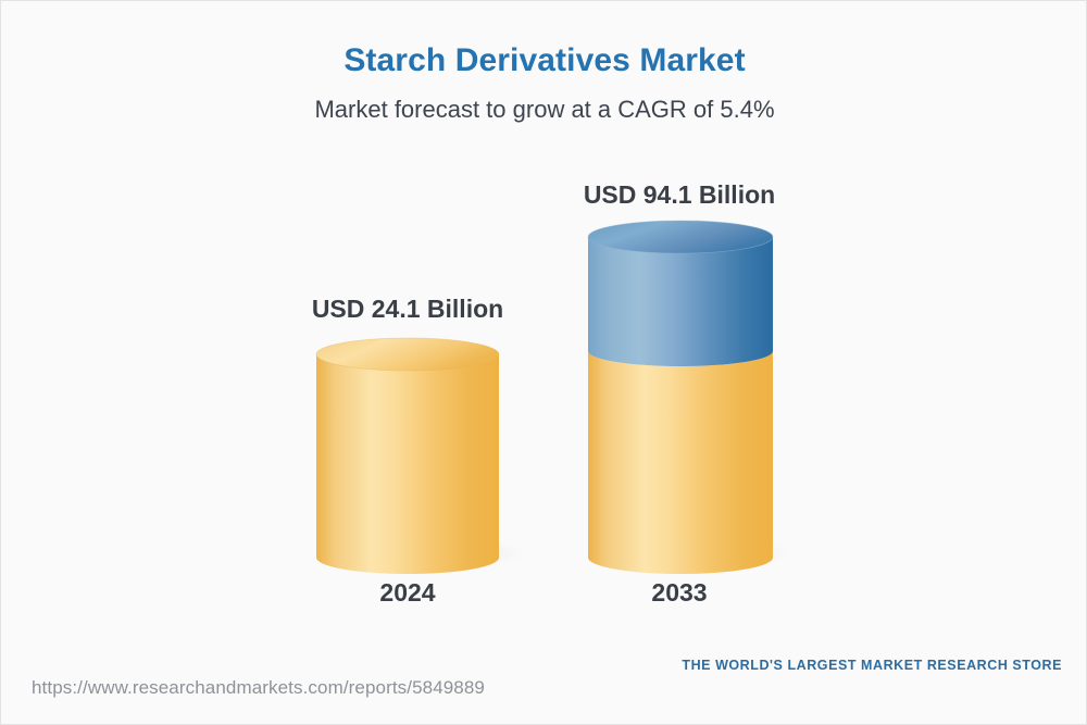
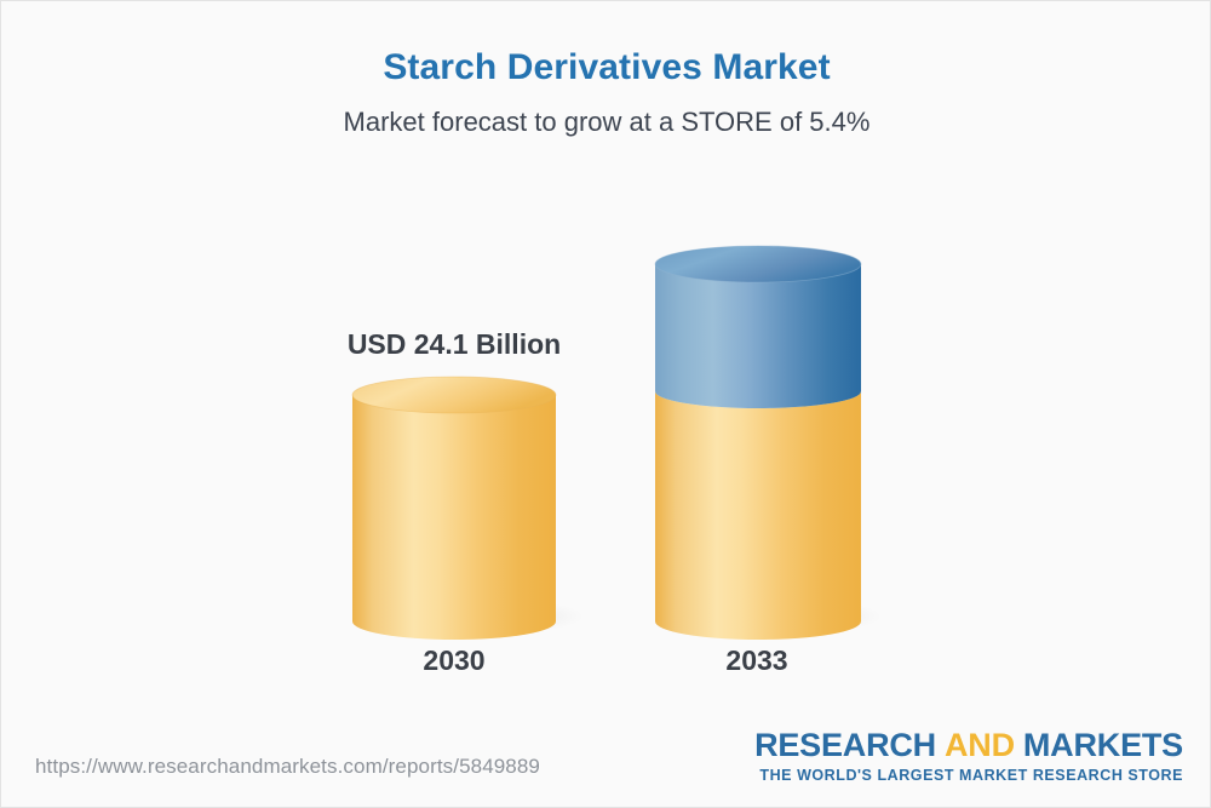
  Starch Derivatives Market
- Market forecast to grow at a CAGR of 5.4%
+ Market forecast to grow at a STORE of 5.4%
  USD 24.1 Billion
- 2024
+ 2030
- USD 94.1 Billion
  2033
  https://www.researchandmarkets.com/reports/5849889
+ RESEARCH AND MARKETS
  THE WORLD'S LARGEST MARKET RESEARCH STORE
